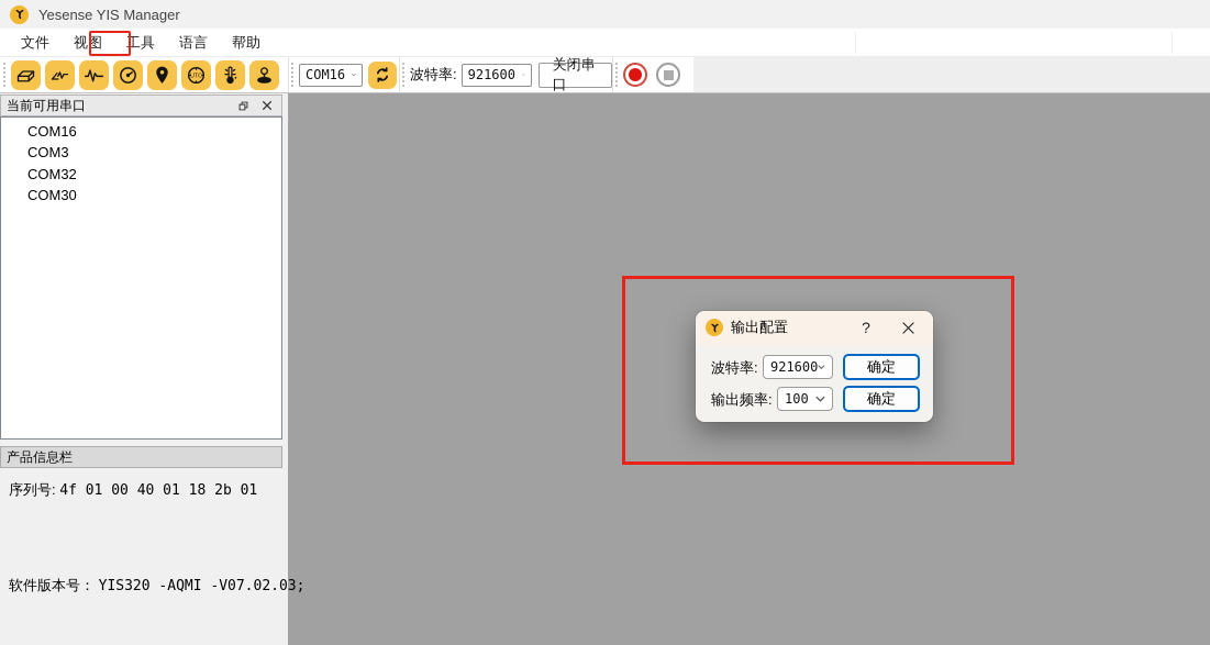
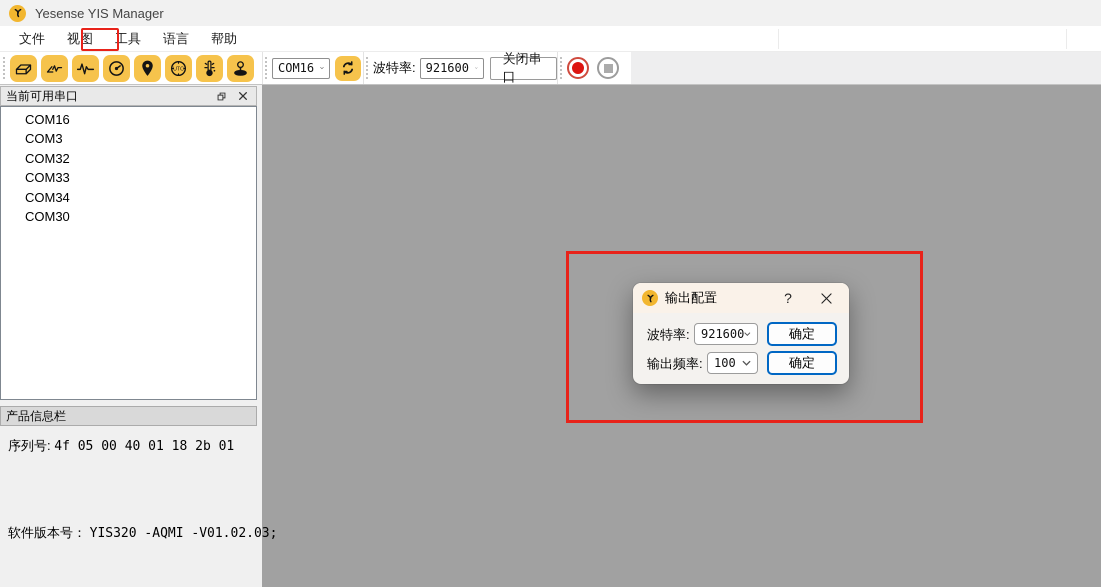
  Yesense YIS Manager
  文件
  视图
  工具
  语言
  帮助
  COM16
  波特率:
  921600
  关闭串口
  当前可用串口
  COM16
  COM3
  COM32
+ COM33
+ COM34
  COM30
  产品信息栏
- 序列号: 4f 01 00 40 01 18 2b 01
+ 序列号: 4f 05 00 40 01 18 2b 01
- 软件版本号： YIS320 -AQMI -V07.02.03;
+ 软件版本号： YIS320 -AQMI -V01.02.03;
  输出配置
  ?
  波特率:
  921600
  确定
  输出频率:
  100
  确定
